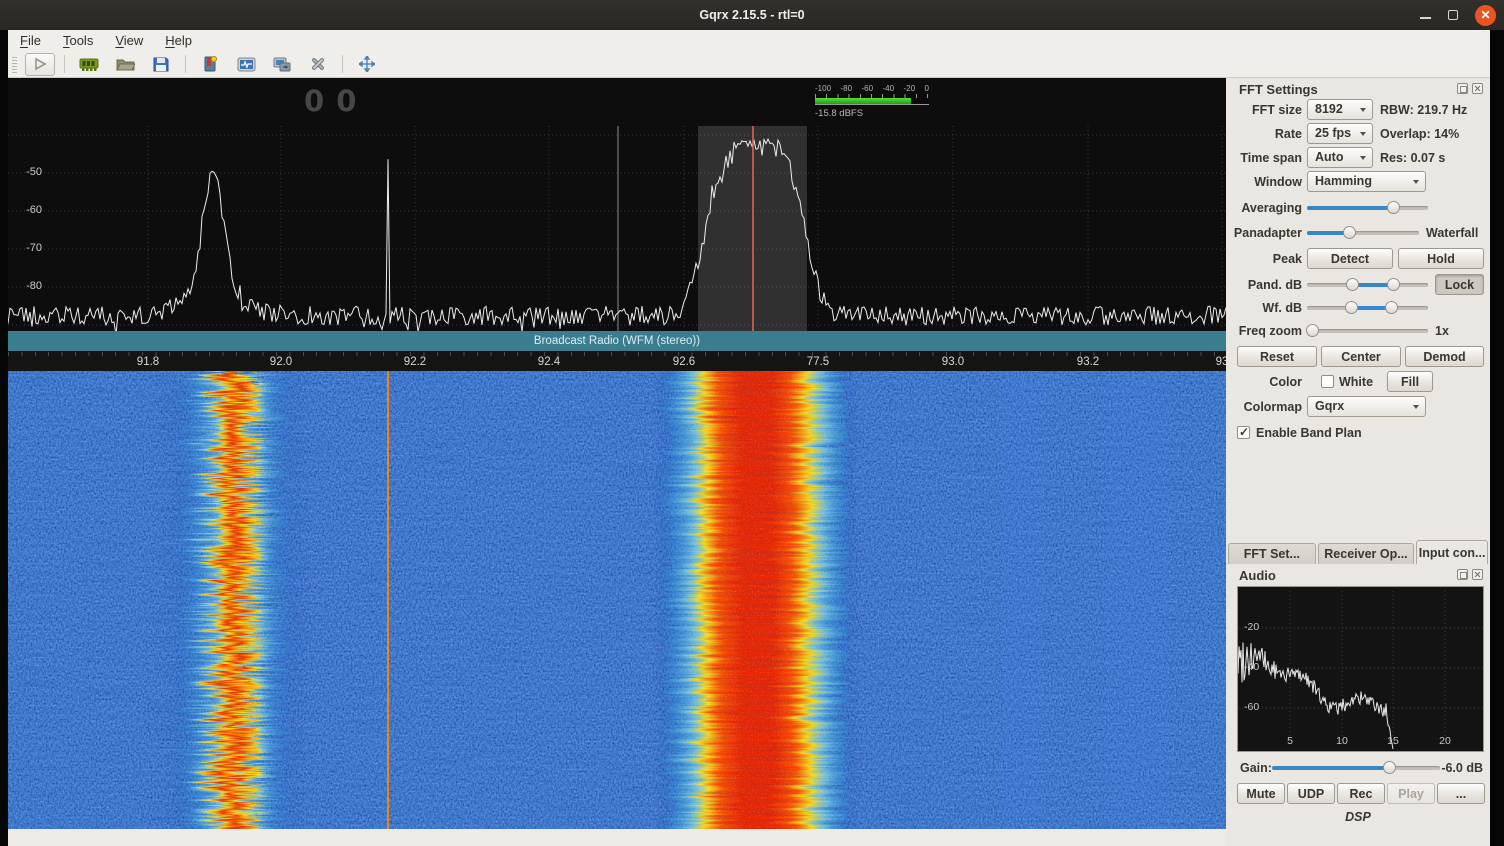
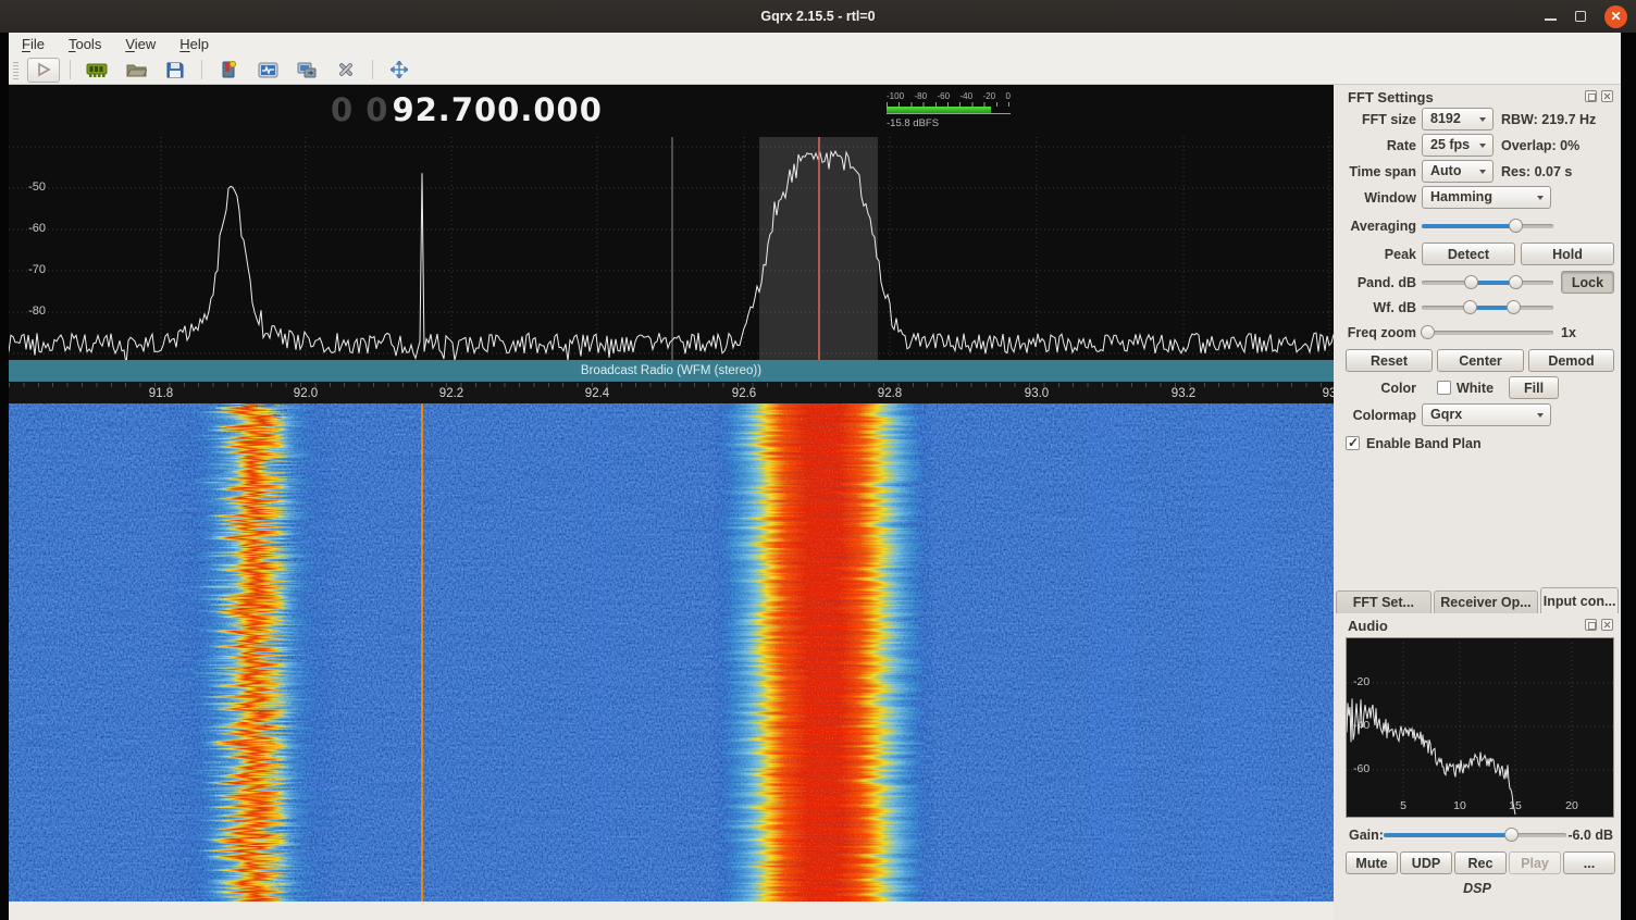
  Gqrx 2.15.5 - rtl=0
  ✕
  File
  Tools
  View
  Help
  0 0
+ 92.700.000
  -100
  -80
  -60
  -40
  -20
  0
  -15.8 dBFS
  -50
  -60
  -70
  -80
  Broadcast Radio (WFM (stereo))
  91.8
  92.0
  92.2
  92.4
  92.6
- 77.5
+ 92.8
  93.0
  93.2
  FFT Settings
  FFT size
  8192
  RBW: 219.7 Hz
  Rate
  25 fps
- Overlap: 14%
+ Overlap: 0%
  Time span
  Auto
  Res: 0.07 s
  Window
  Hamming
  Averaging
- Panadapter
- Waterfall
  Peak
  Detect
  Hold
  Pand. dB
  Lock
  Wf. dB
  Freq zoom
  1x
  Reset
  Center
  Demod
  Color
  White
  Fill
  Colormap
  Gqrx
  Enable Band Plan
  FFT Set...
  Receiver Op...
  Input con...
  Audio
  -20
  -40
  -60
  5
  10
  15
  20
  Gain:
  -6.0 dB
  Mute
  UDP
  Rec
  Play
  ...
  DSP
